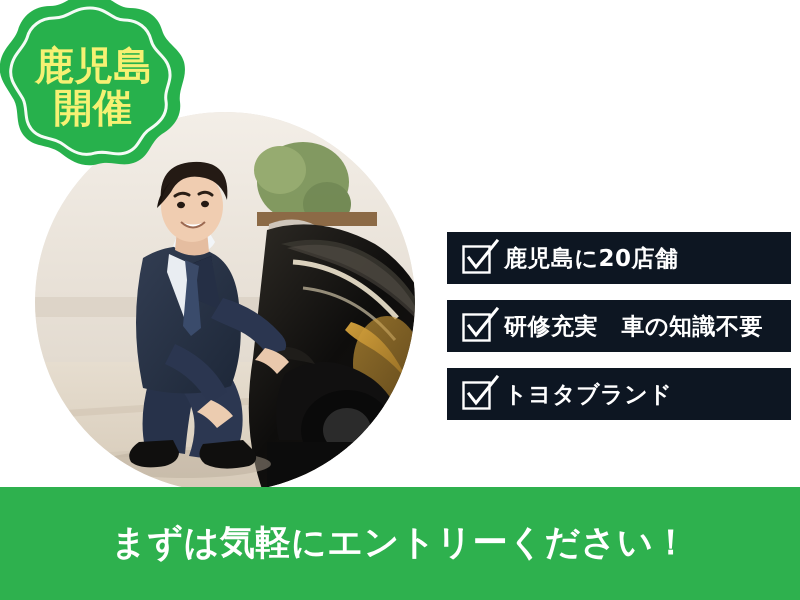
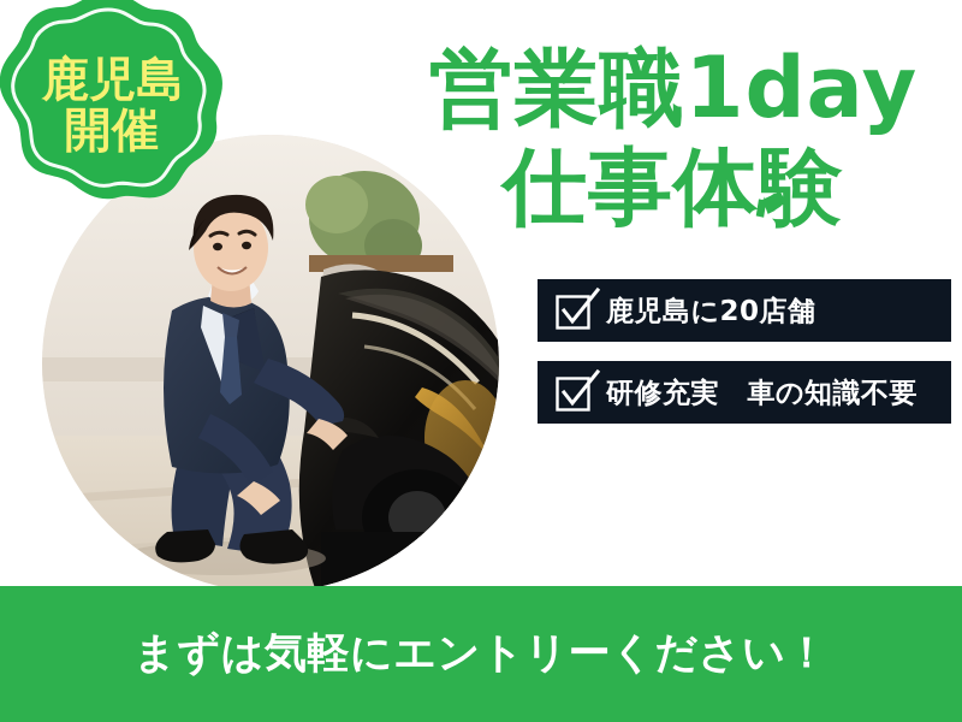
  鹿児島
  開催
+ 営業職1day
+ 仕事体験
  鹿児島に20店舗
  研修充実 車の知識不要
- トヨタブランド
  まずは気軽にエントリーください！
